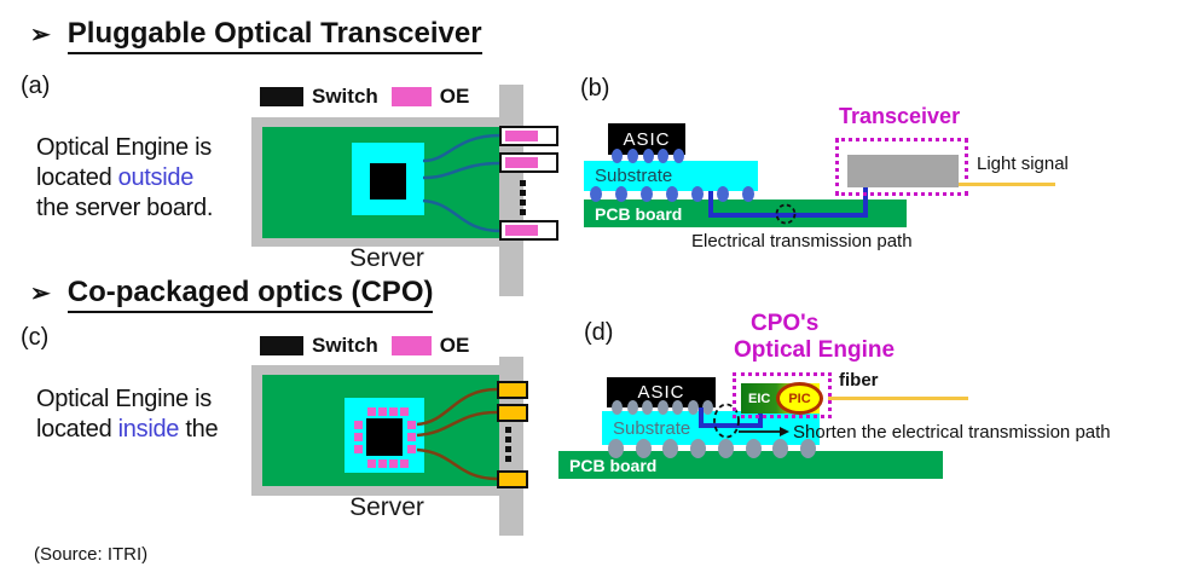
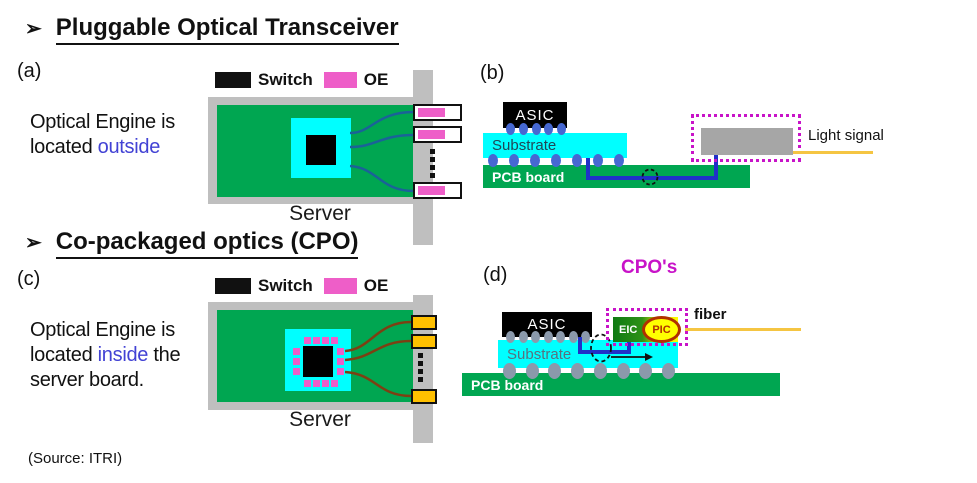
  ➢
  Pluggable Optical Transceiver
  (a)
  Optical Engine is
  located outside
- the server board.
  Switch
  OE
  Server
  (b)
  ASIC
  Substrate
  PCB board
- Electrical transmission path
- Transceiver
  Light signal
  ➢
  Co-packaged optics (CPO)
  (c)
  Optical Engine is
  located inside the
+ server board.
  Switch
  OE
  Server
  (d)
  CPO's
- Optical Engine
  ASIC
  Substrate
  PCB board
  EIC
  PIC
  fiber
- Shorten the electrical transmission path
  (Source: ITRI)
